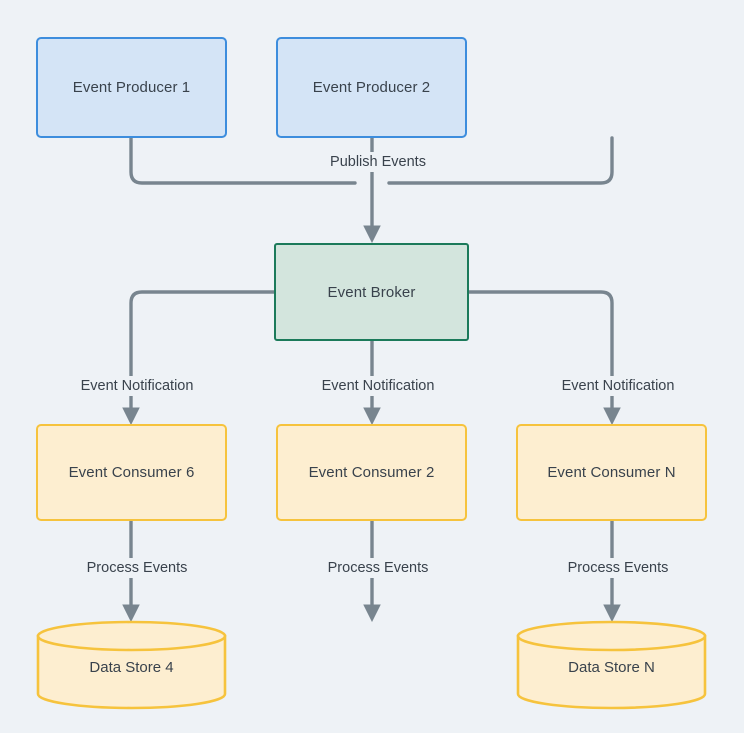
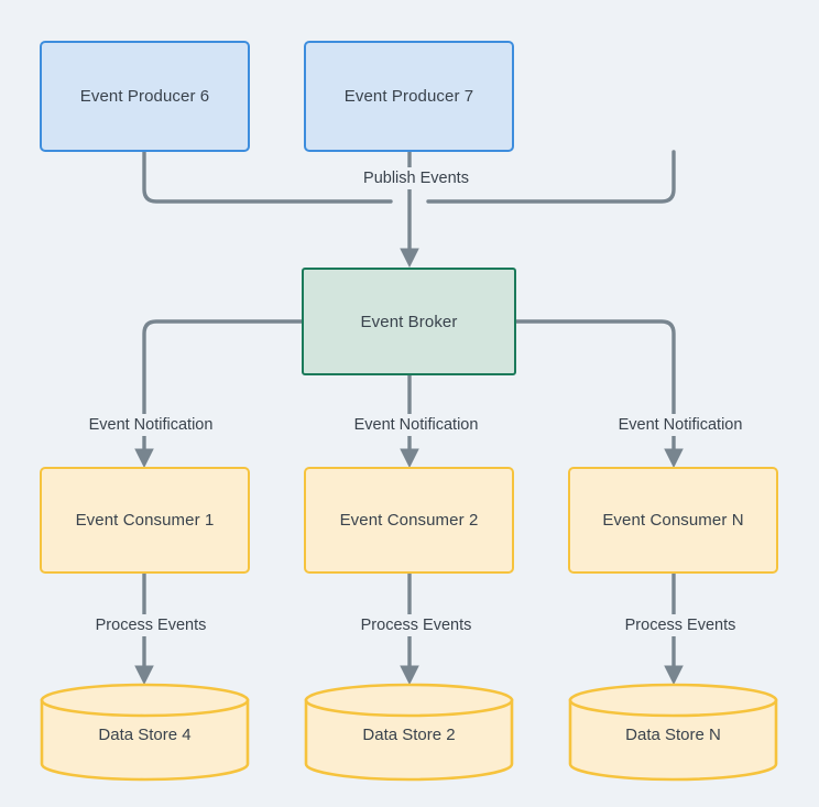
- Event Producer 1
+ Event Producer 6
- Event Producer 2
+ Event Producer 7
  Publish Events
  Event Broker
  Event Notification
  Event Notification
  Event Notification
- Event Consumer 6
+ Event Consumer 1
  Event Consumer 2
  Event Consumer N
  Process Events
  Process Events
  Process Events
  Data Store 4
+ Data Store 2
  Data Store N
